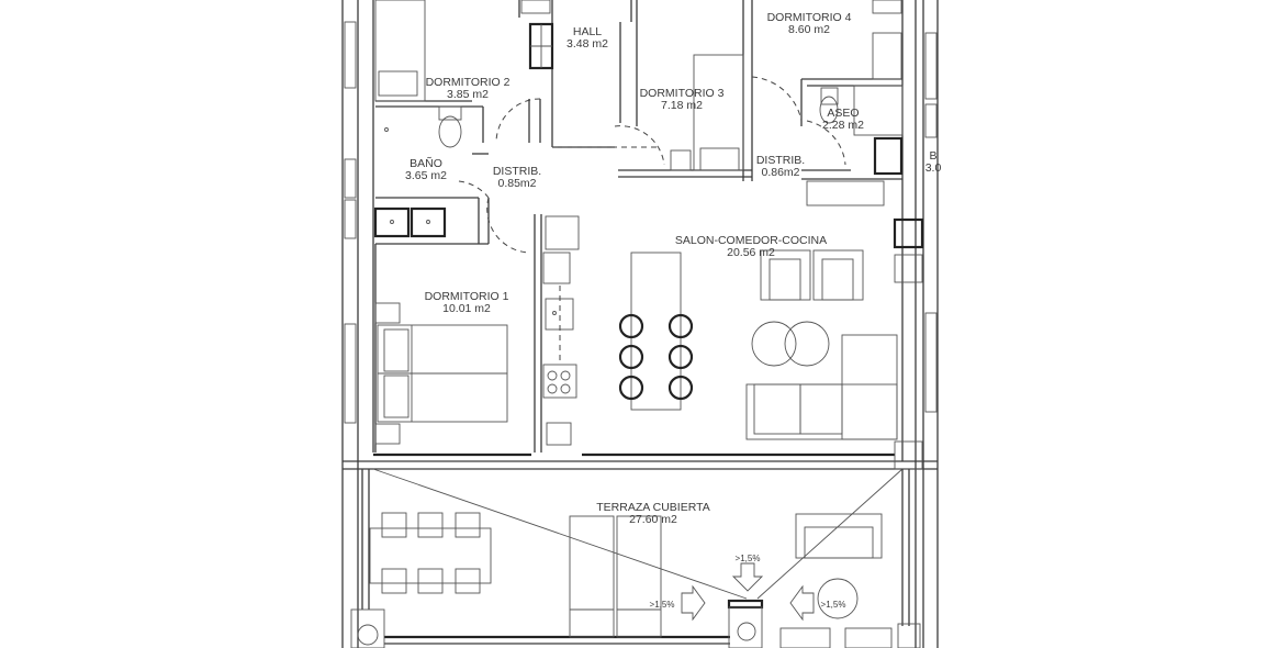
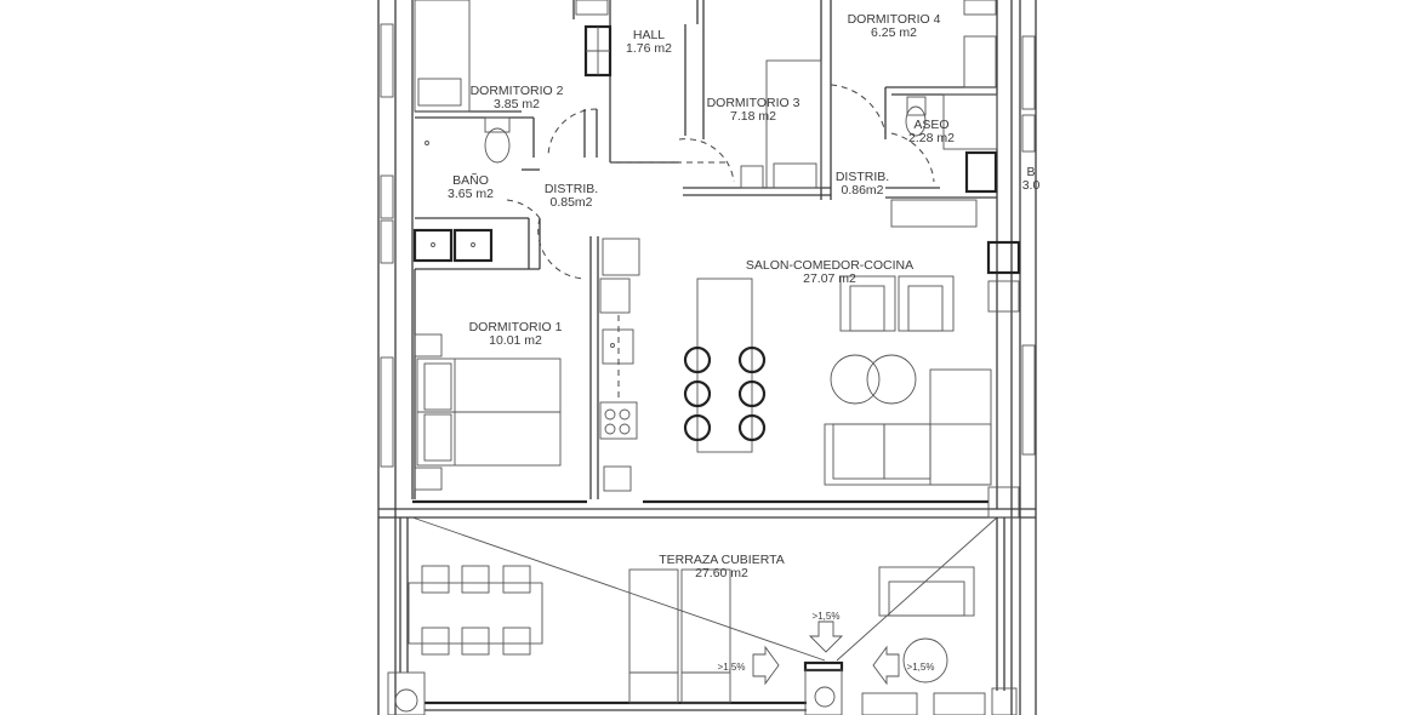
  HALL
- 3.48 m2
+ 1.76 m2
  DORMITORIO 4
- 8.60 m2
+ 6.25 m2
  DORMITORIO 2
  3.85 m2
  DORMITORIO 3
  7.18 m2
  ASEO
  2.28 m2
  BAÑO
  3.65 m2
  DISTRIB.
  0.85m2
  DISTRIB.
  0.86m2
  SALON-COMEDOR-COCINA
- 20.56 m2
+ 27.07 m2
  DORMITORIO 1
  10.01 m2
  TERRAZA CUBIERTA
  27.60 m2
  B
  3.0
  >1,5%
  >1,5%
  >1,5%
